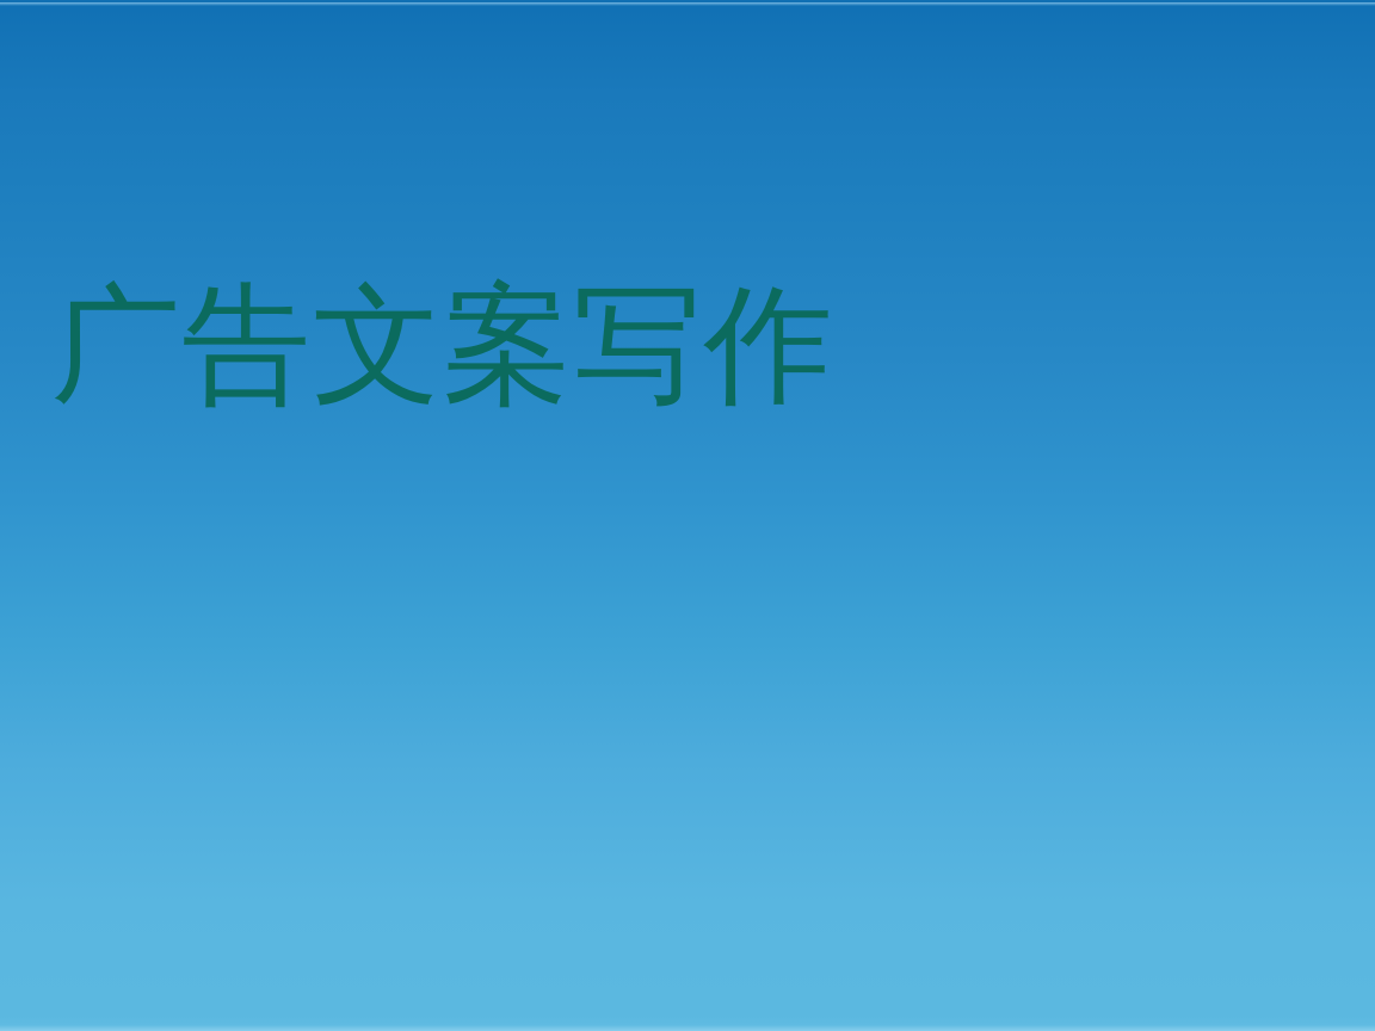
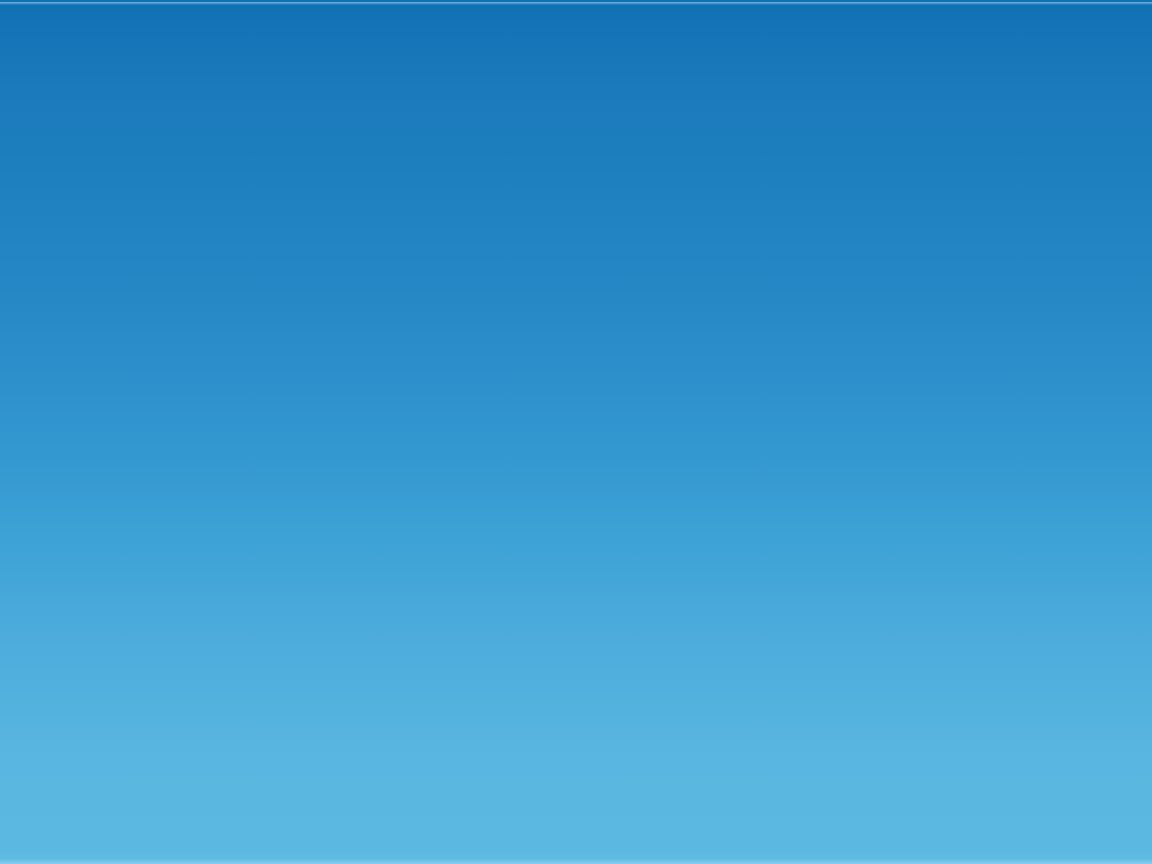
- 广告文案写作
